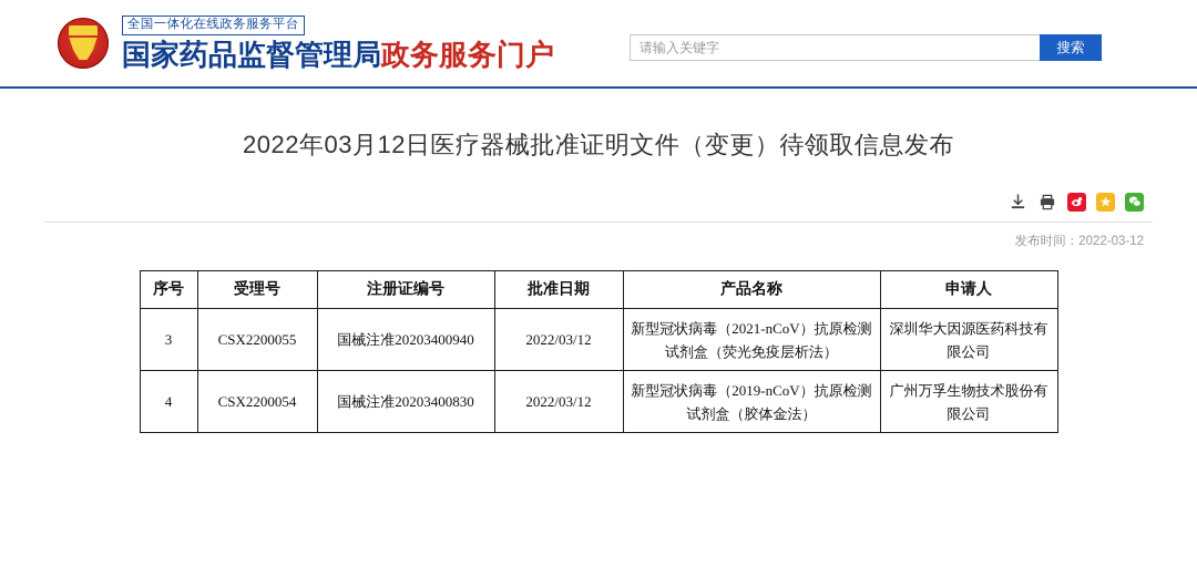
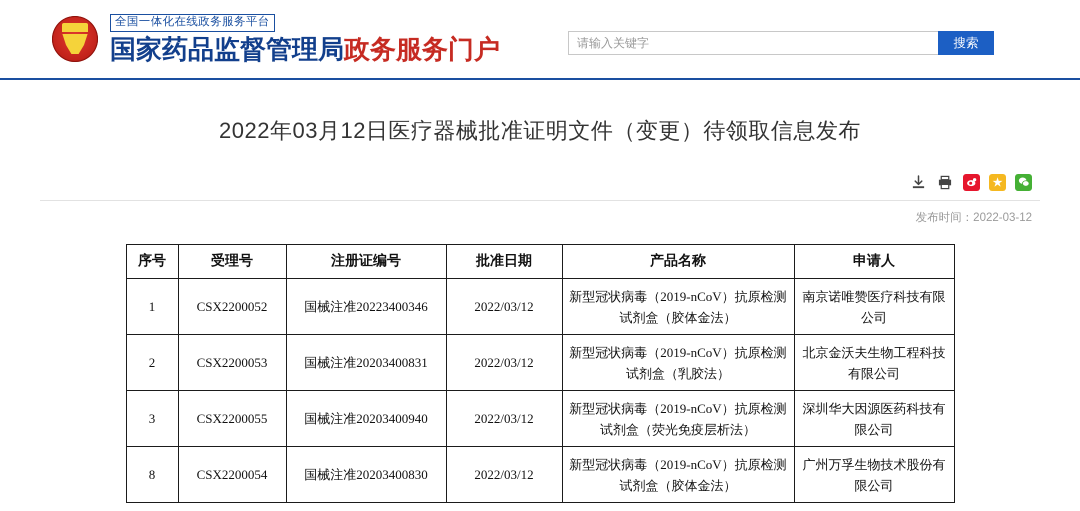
  全国一体化在线政务服务平台
  国家药品监督管理局政务服务门户
  请输入关键字
  搜索
  2022年03月12日医疗器械批准证明文件（变更）待领取信息发布
  ★
  发布时间：2022-03-12
  序号	受理号	注册证编号	批准日期	产品名称	申请人
+ 1	CSX2200052	国械注准20223400346	2022/03/12	新型冠状病毒（2019-nCoV）抗原检测试剂盒（胶体金法）	南京诺唯赞医疗科技有限公司
+ 2	CSX2200053	国械注准20203400831	2022/03/12	新型冠状病毒（2019-nCoV）抗原检测试剂盒（乳胶法）	北京金沃夫生物工程科技有限公司
- 3	CSX2200055	国械注准20203400940	2022/03/12	新型冠状病毒（2021-nCoV）抗原检测试剂盒（荧光免疫层析法）	深圳华大因源医药科技有限公司
+ 3	CSX2200055	国械注准20203400940	2022/03/12	新型冠状病毒（2019-nCoV）抗原检测试剂盒（荧光免疫层析法）	深圳华大因源医药科技有限公司
- 4	CSX2200054	国械注准20203400830	2022/03/12	新型冠状病毒（2019-nCoV）抗原检测试剂盒（胶体金法）	广州万孚生物技术股份有限公司
+ 8	CSX2200054	国械注准20203400830	2022/03/12	新型冠状病毒（2019-nCoV）抗原检测试剂盒（胶体金法）	广州万孚生物技术股份有限公司
